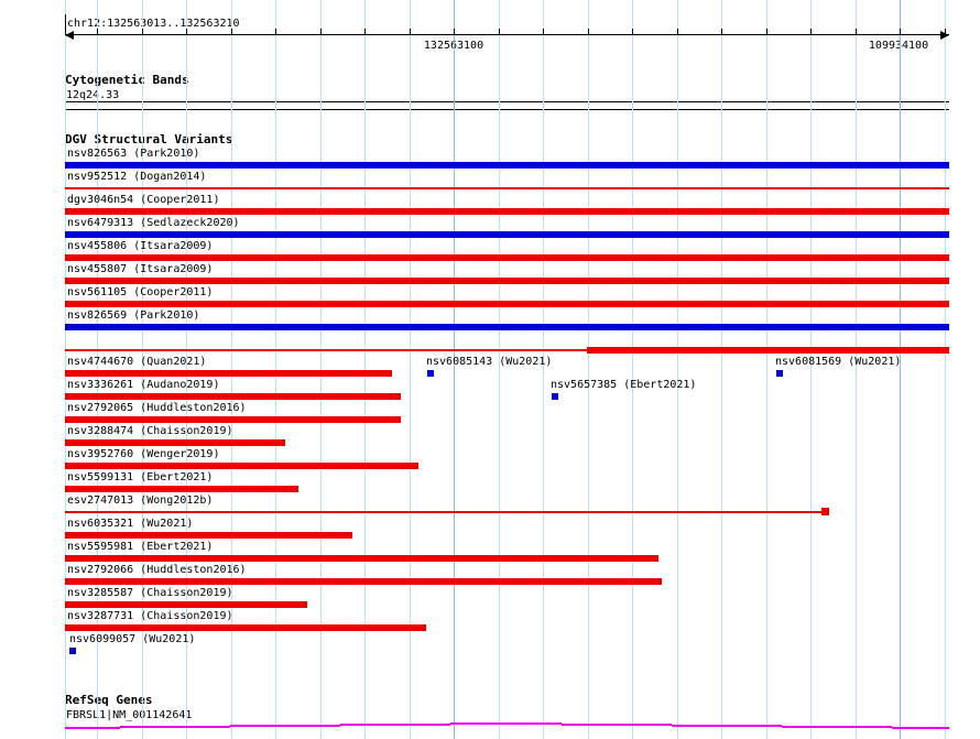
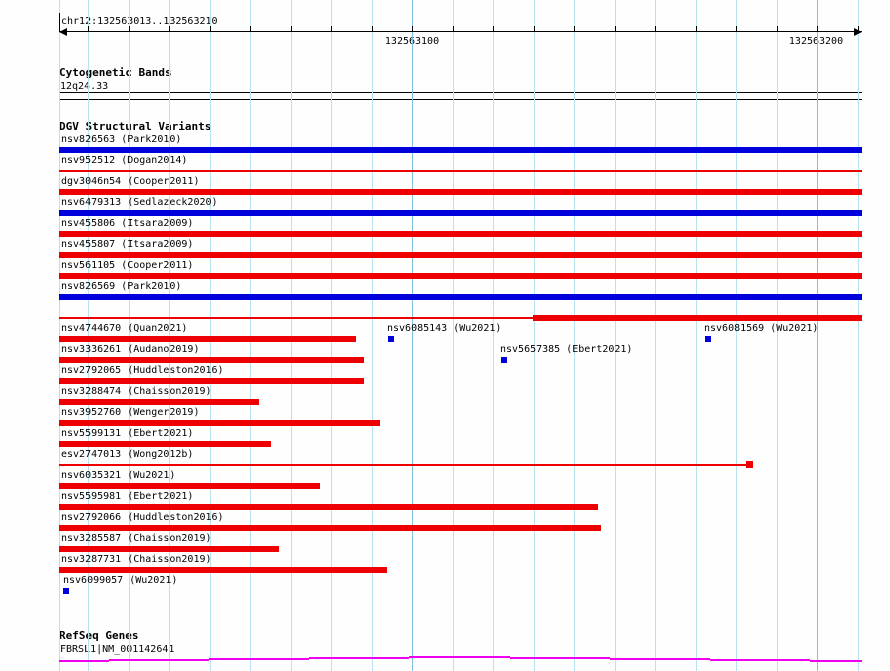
  chr1:132563013..132563210
  13253100
- 109934100
+ 132563200
  Cytoeneti Band
  12q2.33
  DGVtructral Vriants
  RefSq Gens
  FBRS1|NM_01142641
  nsv826563 (Park2010)
  nsv952512 (Dogan2014)
  dgv3046n54 (Cooper2011)
  nsv6479313 (Sedlazeck2020)
  nsv455806 (Itsara2009)
  nsv455807 (Itsara2009)
  nsv561105 (Cooper2011)
  nsv826569 (Park2010)
  nsv4744670 (Quan2021)
  nsv6085143 (Wu2021)
  nsv6081569 (Wu2021)
  nsv3336261 (Audano2019)
  nsv5657385 (Ebert2021)
  nsv2792065 (Huddleston2016)
  nsv3288474 (Chaisson2019)
  nsv3952760 (Wenger2019)
  nsv5599131 (Ebert2021)
  esv2747013 (Wong2012b)
  nsv6035321 (Wu2021)
  nsv5595981 (Ebert2021)
  nsv2792066 (Huddleston2016)
  nsv3285587 (Chaisson2019)
  nsv3287731 (Chaisson2019)
  nsv6099057 (Wu2021)
